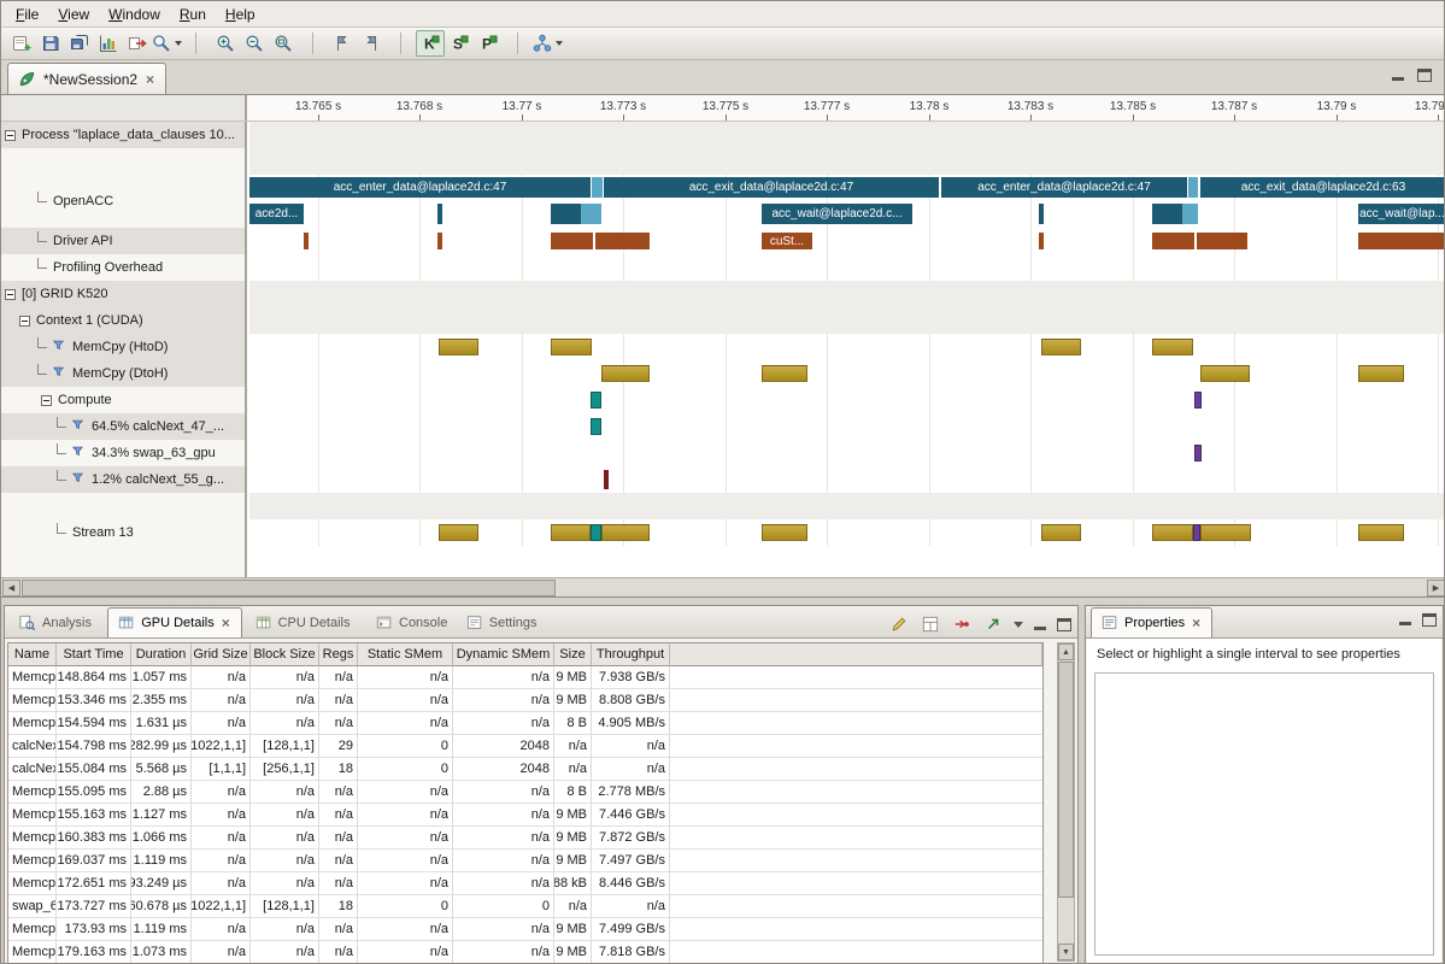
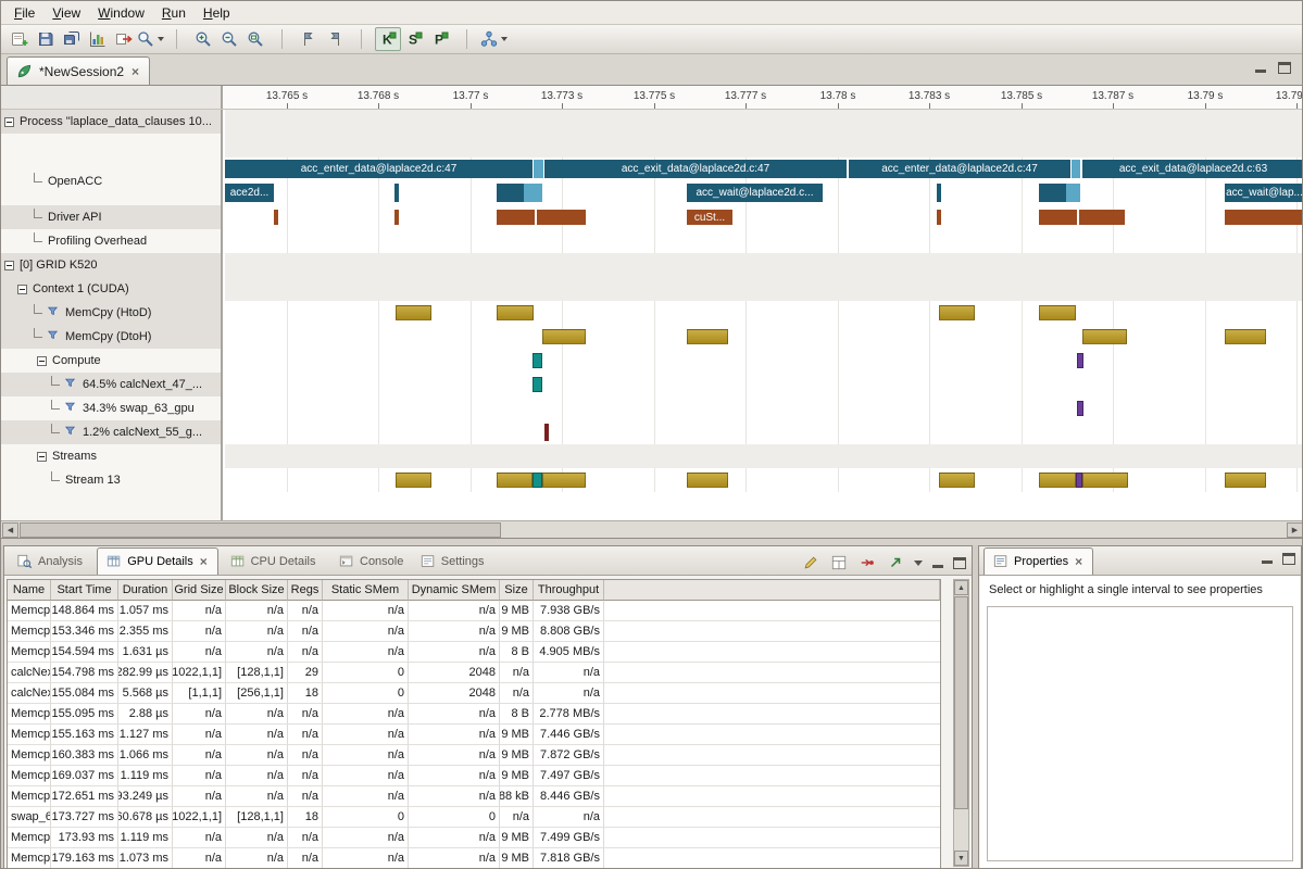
  File
  View
  Window
  Run
  Help
  K
  S
  P
  *NewSession2
  ×
  13.765 s
  13.768 s
  13.77 s
  13.773 s
  13.775 s
  13.777 s
  13.78 s
  13.783 s
  13.785 s
  13.787 s
  13.79 s
  13.79
  Process "laplace_data_clauses 10...
  OpenACC
  Driver API
  Profiling Overhead
  [0] GRID K520
  Context 1 (CUDA)
  MemCpy (HtoD)
  MemCpy (DtoH)
  Compute
  64.5% calcNext_47_...
  34.3% swap_63_gpu
  1.2% calcNext_55_g...
+ Streams
  Stream 13
  acc_enter_data@laplace2d.c:47
  acc_exit_data@laplace2d.c:47
  acc_enter_data@laplace2d.c:47
  acc_exit_data@laplace2d.c:63
  ace2d...
  acc_wait@laplace2d.c...
  acc_wait@lap...
  cuSt...
  Analysis
  GPU Details
  ×
  CPU Details
  Console
  Settings
  Name
  Start Time
  Duration
  Grid Size
  Block Size
  Regs
  Static SMem
  Dynamic SMem
  Size
  Throughput
  Memcp
  148.864 ms
  1.057 ms
  n/a
  n/a
  n/a
  n/a
  n/a
  9 MB
  7.938 GB/s
  Memcp
  153.346 ms
  2.355 ms
  n/a
  n/a
  n/a
  n/a
  n/a
  9 MB
  8.808 GB/s
  Memcp
  154.594 ms
  1.631 µs
  n/a
  n/a
  n/a
  n/a
  n/a
  8 B
  4.905 MB/s
  calcNex
  154.798 ms
  282.99 µs
  1022,1,1]
  [128,1,1]
  29
  0
  2048
  n/a
  n/a
  calcNex
  155.084 ms
  5.568 µs
  [1,1,1]
  [256,1,1]
  18
  0
  2048
  n/a
  n/a
  Memcp
  155.095 ms
  2.88 µs
  n/a
  n/a
  n/a
  n/a
  n/a
  8 B
  2.778 MB/s
  Memcp
  155.163 ms
  1.127 ms
  n/a
  n/a
  n/a
  n/a
  n/a
  9 MB
  7.446 GB/s
  Memcp
  160.383 ms
  1.066 ms
  n/a
  n/a
  n/a
  n/a
  n/a
  9 MB
  7.872 GB/s
  Memcp
  169.037 ms
  1.119 ms
  n/a
  n/a
  n/a
  n/a
  n/a
  9 MB
  7.497 GB/s
  Memcp
  172.651 ms
  93.249 µs
  n/a
  n/a
  n/a
  n/a
  n/a
  88 kB
  8.446 GB/s
  swap_6
  173.727 ms
  60.678 µs
  1022,1,1]
  [128,1,1]
  18
  0
  0
  n/a
  n/a
  Memcp
  173.93 ms
  1.119 ms
  n/a
  n/a
  n/a
  n/a
  n/a
  9 MB
  7.499 GB/s
  Memcp
  179.163 ms
  1.073 ms
  n/a
  n/a
  n/a
  n/a
  n/a
  9 MB
  7.818 GB/s
  Properties
  ×
  Select or highlight a single interval to see properties
